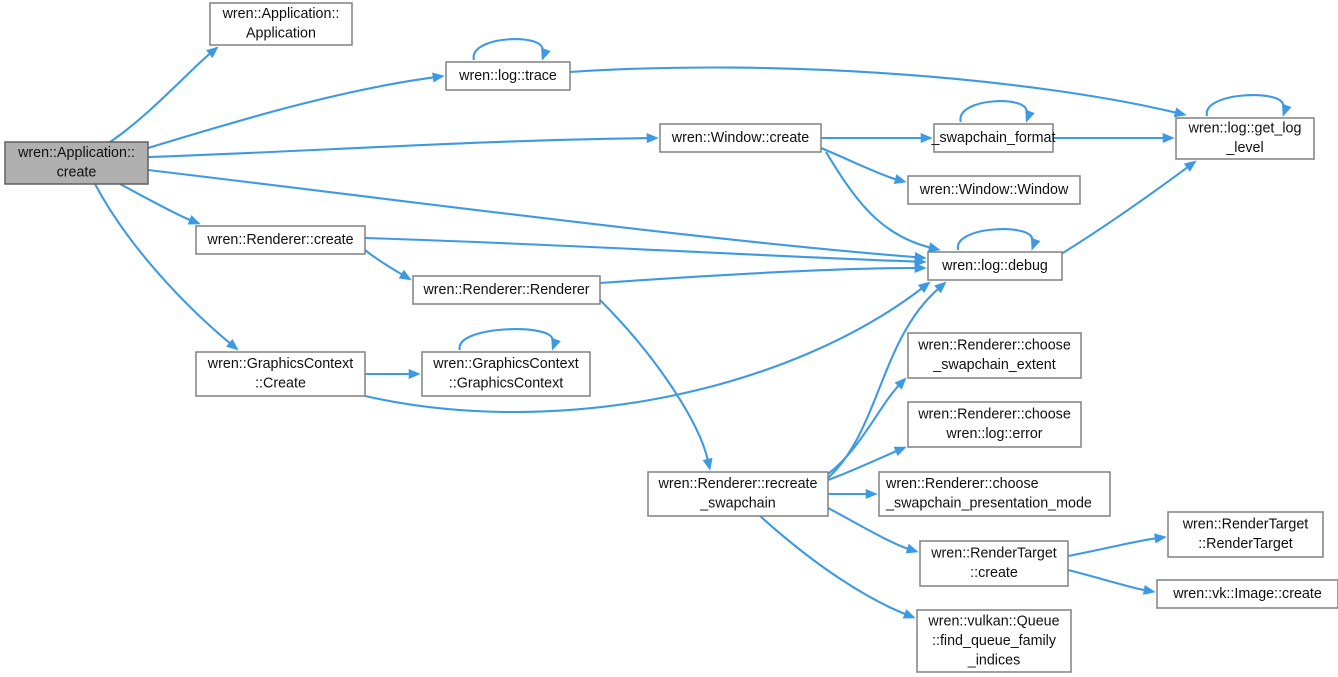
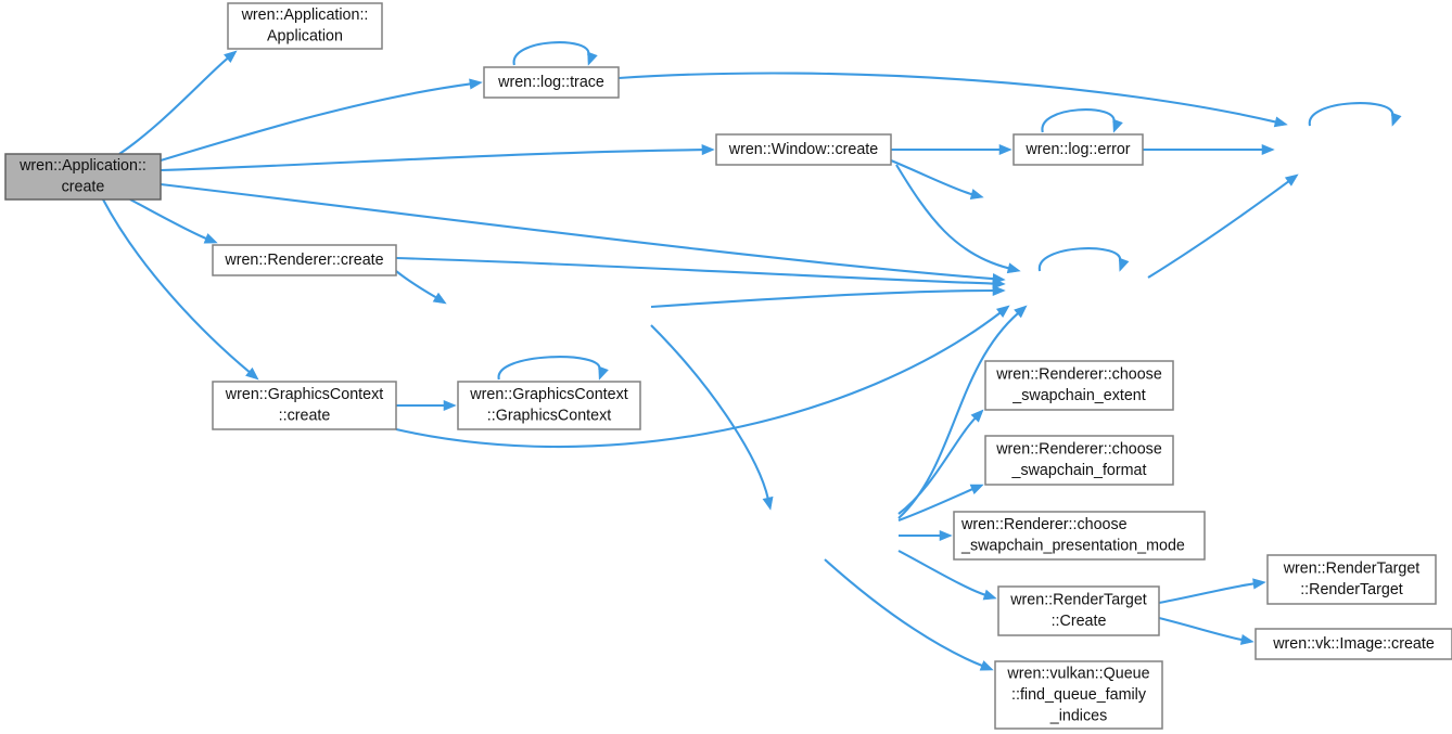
  wren::Application::
  create
  wren::Application::
  Application
  wren::log::trace
  wren::Window::create
- _swapchain_format
+ wren::log::error
- wren::log::get_log
- _level
- wren::Window::Window
  wren::Renderer::create
- wren::log::debug
- wren::Renderer::Renderer
  wren::GraphicsContext
- ::Create
+ ::create
  wren::GraphicsContext
  ::GraphicsContext
  wren::Renderer::choose
  _swapchain_extent
  wren::Renderer::choose
- wren::log::error
+ _swapchain_format
- wren::Renderer::recreate
- _swapchain
  wren::Renderer::choose
  _swapchain_presentation_mode
  wren::RenderTarget
- ::create
+ ::Create
  wren::RenderTarget
  ::RenderTarget
  wren::vk::Image::create
  wren::vulkan::Queue
  ::find_queue_family
  _indices
